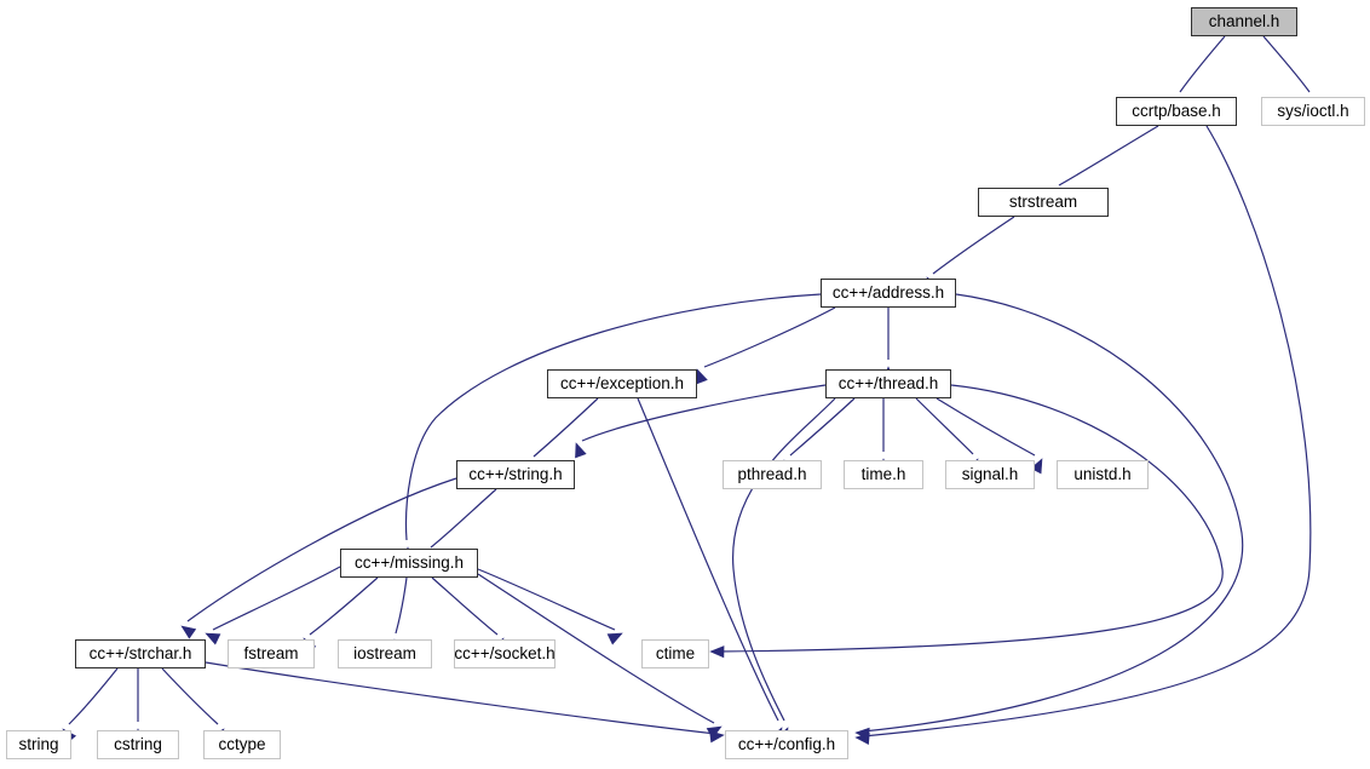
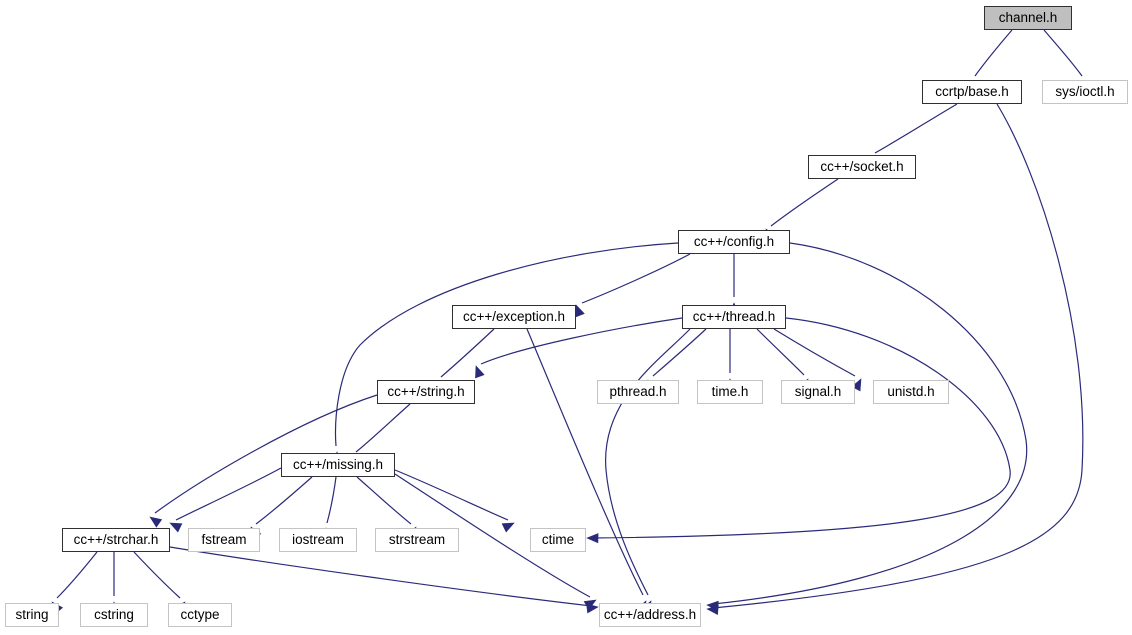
  channel.h
  ccrtp/base.h
  sys/ioctl.h
- strstream
+ cc++/socket.h
- cc++/address.h
+ cc++/config.h
  cc++/exception.h
  cc++/thread.h
  pthread.h
  time.h
  signal.h
  unistd.h
  cc++/string.h
  cc++/missing.h
  cc++/strchar.h
  fstream
  iostream
- cc++/socket.h
+ strstream
  ctime
  string
  cstring
  cctype
- cc++/config.h
+ cc++/address.h
